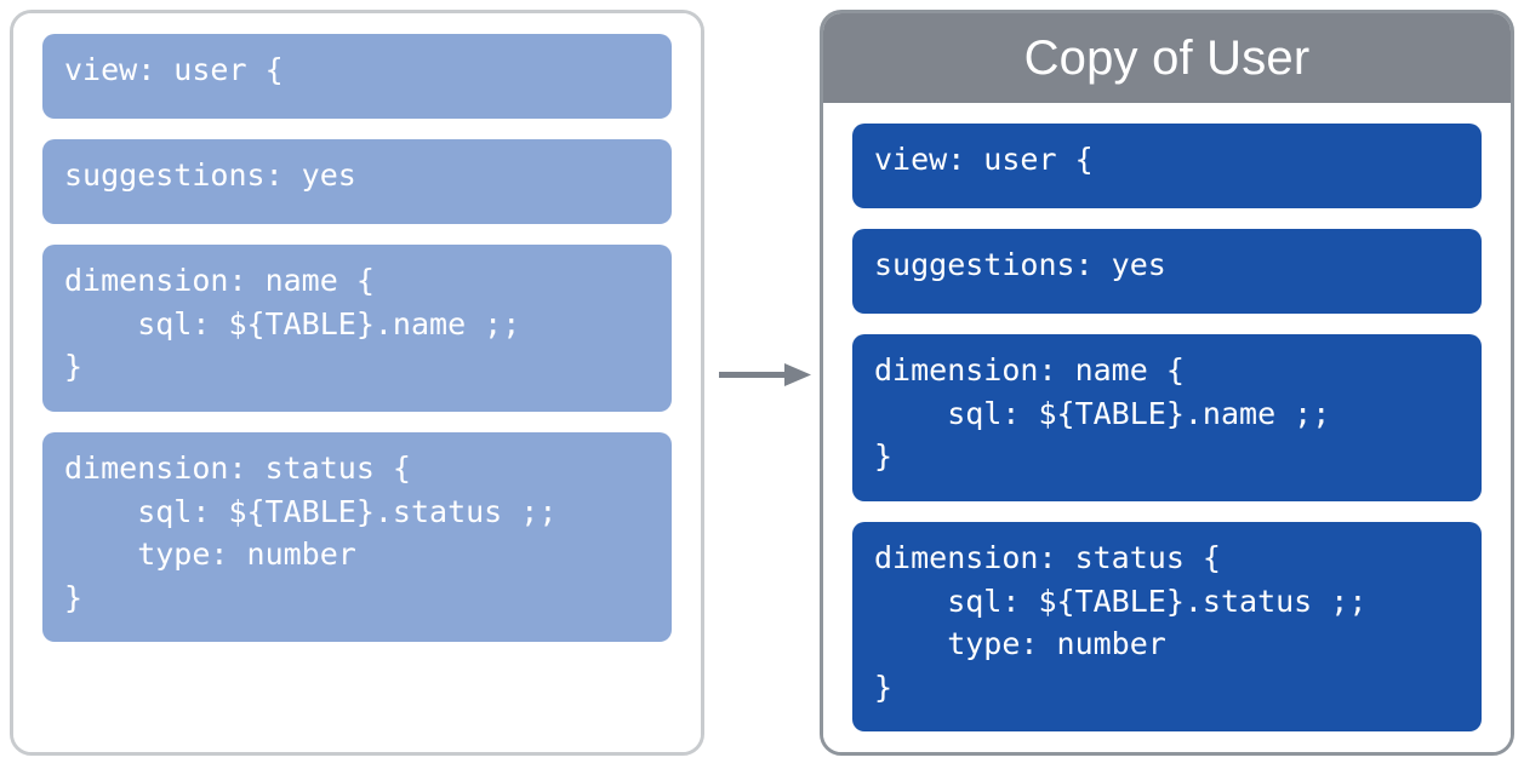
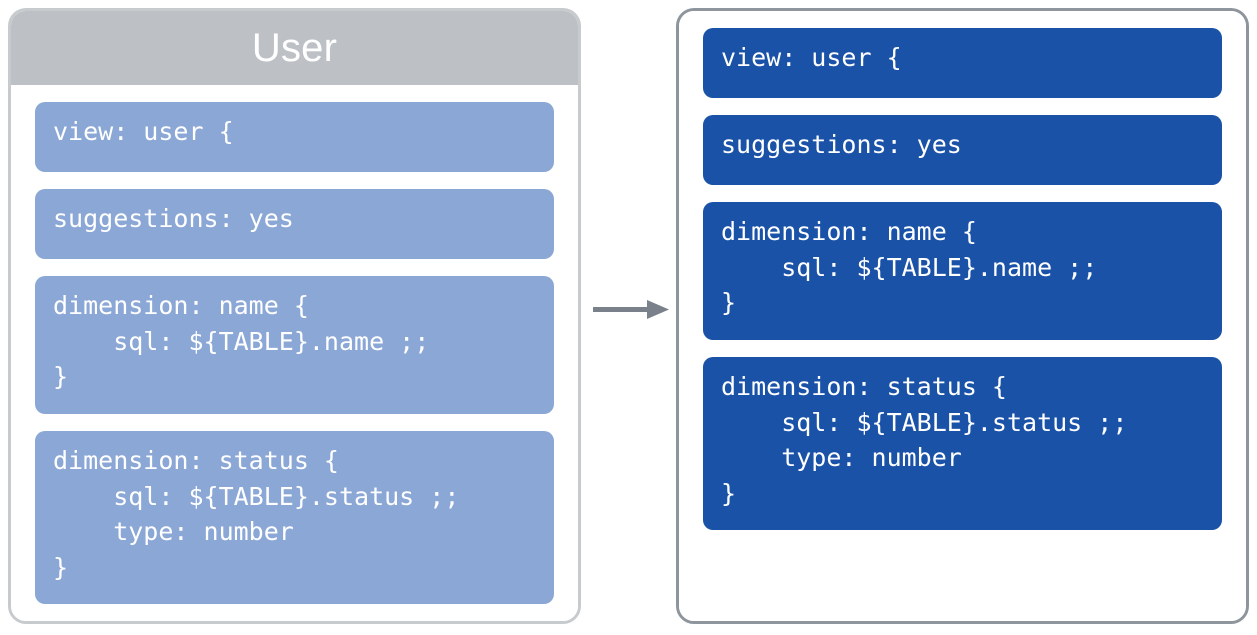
+ User
  view: user {
  suggestions: yes
  dimension: name {
  sql: ${TABLE}.name ;;
  }
  dimension: status {
  sql: ${TABLE}.status ;;
  type: number
  }
- Copy of User
  view: user {
  suggestions: yes
  dimension: name {
  sql: ${TABLE}.name ;;
  }
  dimension: status {
  sql: ${TABLE}.status ;;
  type: number
  }
